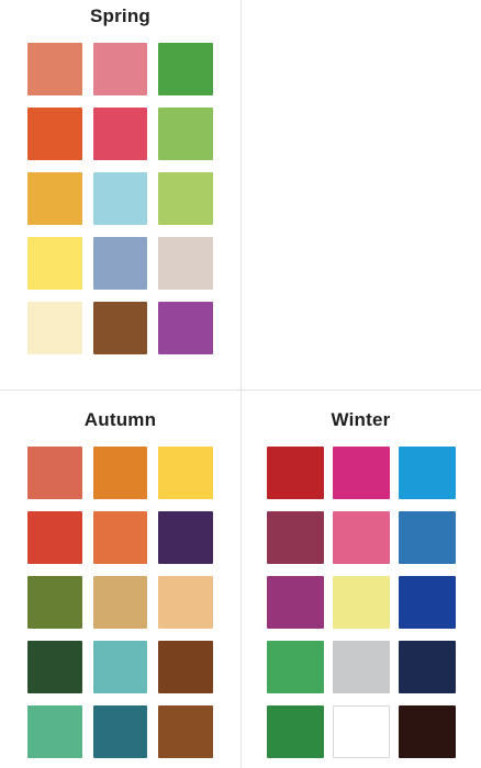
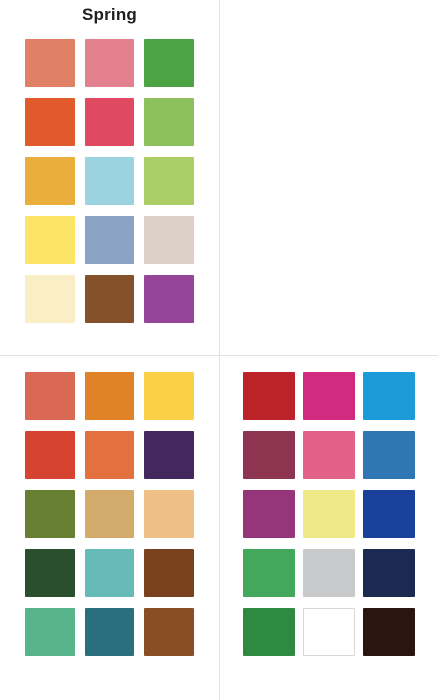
  Spring
- Autumn
- Winter
